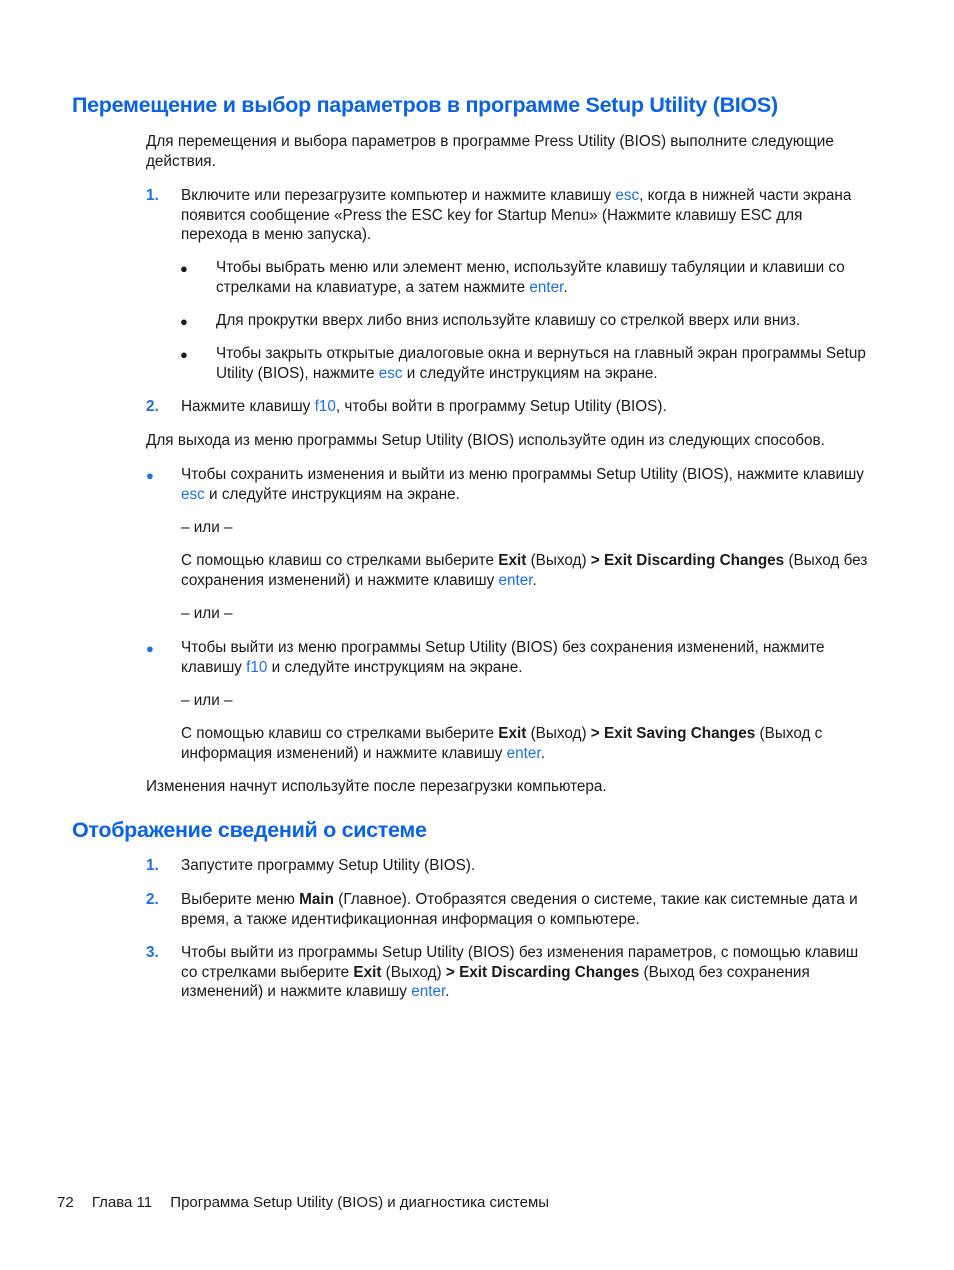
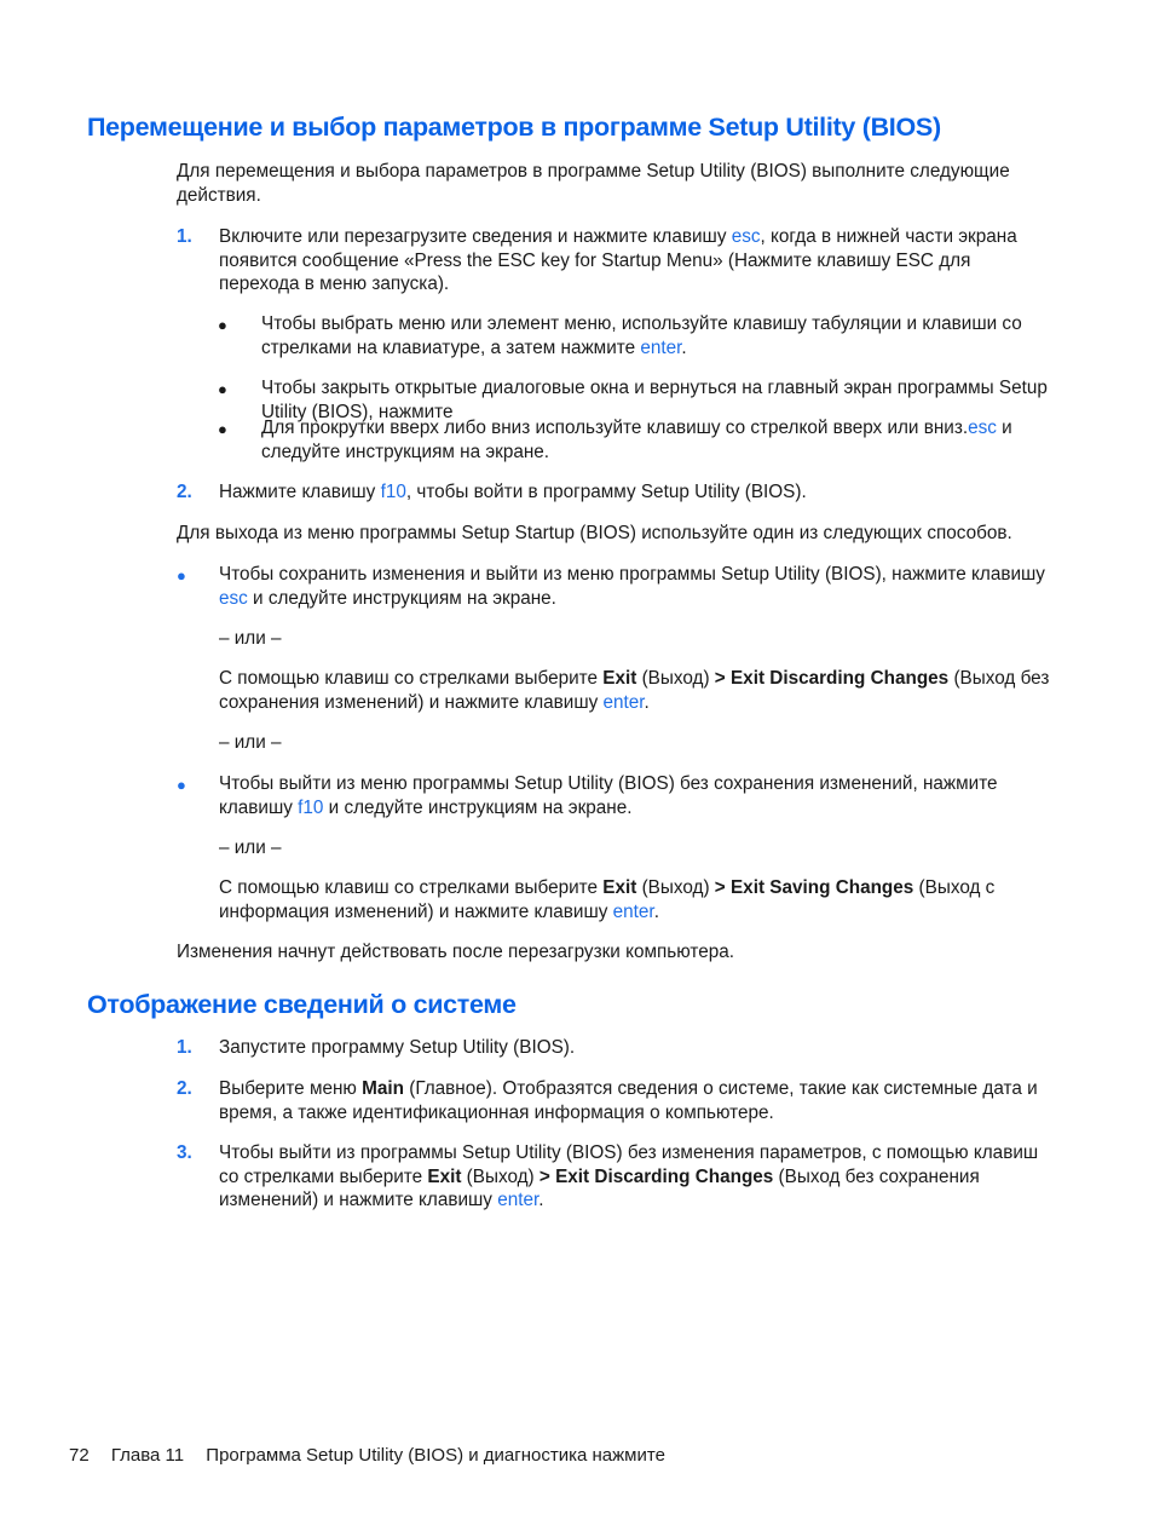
  Перемещение и выбор параметров в программе Setup Utility (BIOS)
- Для перемещения и выбора параметров в программе Press Utility (BIOS) выполните следующие действия.
+ Для перемещения и выбора параметров в программе Setup Utility (BIOS) выполните следующие действия.
  1.
- Включите или перезагрузите компьютер и нажмите клавишу esc, когда в нижней части экрана появится сообщение «Press the ESC key for Startup Menu» (Нажмите клавишу ESC для перехода в меню запуска).
+ Включите или перезагрузите сведения и нажмите клавишу esc, когда в нижней части экрана появится сообщение «Press the ESC key for Startup Menu» (Нажмите клавишу ESC для перехода в меню запуска).
  ●
  Чтобы выбрать меню или элемент меню, используйте клавишу табуляции и клавиши со стрелками на клавиатуре, а затем нажмите enter.
  ●
- Для прокрутки вверх либо вниз используйте клавишу со стрелкой вверх или вниз.
+ Чтобы закрыть открытые диалоговые окна и вернуться на главный экран программы Setup Utility (BIOS), нажмите
  ●
- Чтобы закрыть открытые диалоговые окна и вернуться на главный экран программы Setup Utility (BIOS), нажмите esc и следуйте инструкциям на экране.
+ Для прокрутки вверх либо вниз используйте клавишу со стрелкой вверх или вниз.esc и следуйте инструкциям на экране.
  2.
  Нажмите клавишу f10, чтобы войти в программу Setup Utility (BIOS).
- Для выхода из меню программы Setup Utility (BIOS) используйте один из следующих способов.
+ Для выхода из меню программы Setup Startup (BIOS) используйте один из следующих способов.
  ●
  Чтобы сохранить изменения и выйти из меню программы Setup Utility (BIOS), нажмите клавишу esc и следуйте инструкциям на экране.
  – или –
  С помощью клавиш со стрелками выберите Exit (Выход) > Exit Discarding Changes (Выход без сохранения изменений) и нажмите клавишу enter.
  – или –
  ●
  Чтобы выйти из меню программы Setup Utility (BIOS) без сохранения изменений, нажмите клавишу f10 и следуйте инструкциям на экране.
  – или –
  С помощью клавиш со стрелками выберите Exit (Выход) > Exit Saving Changes (Выход с информация изменений) и нажмите клавишу enter.
- Изменения начнут используйте после перезагрузки компьютера.
+ Изменения начнут действовать после перезагрузки компьютера.
  Отображение сведений о системе
  1.
  Запустите программу Setup Utility (BIOS).
  2.
  Выберите меню Main (Главное). Отобразятся сведения о системе, такие как системные дата и время, а также идентификационная информация о компьютере.
  3.
  Чтобы выйти из программы Setup Utility (BIOS) без изменения параметров, с помощью клавиш со стрелками выберите Exit (Выход) > Exit Discarding Changes (Выход без сохранения изменений) и нажмите клавишу enter.
- 72 Глава 11 Программа Setup Utility (BIOS) и диагностика системы
+ 72 Глава 11 Программа Setup Utility (BIOS) и диагностика нажмите
